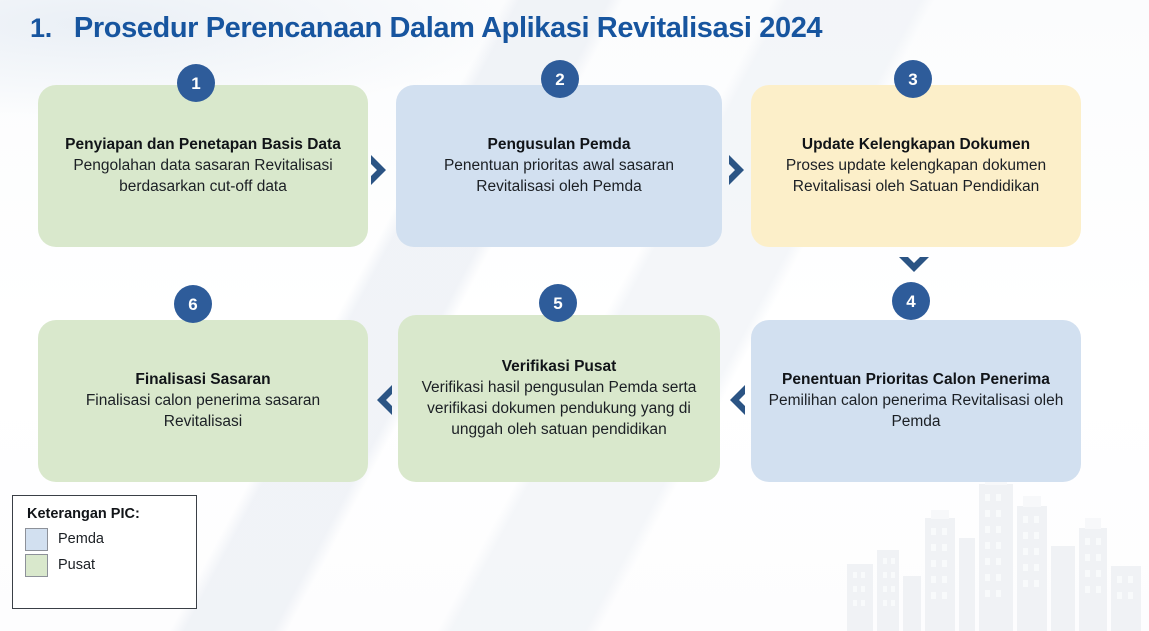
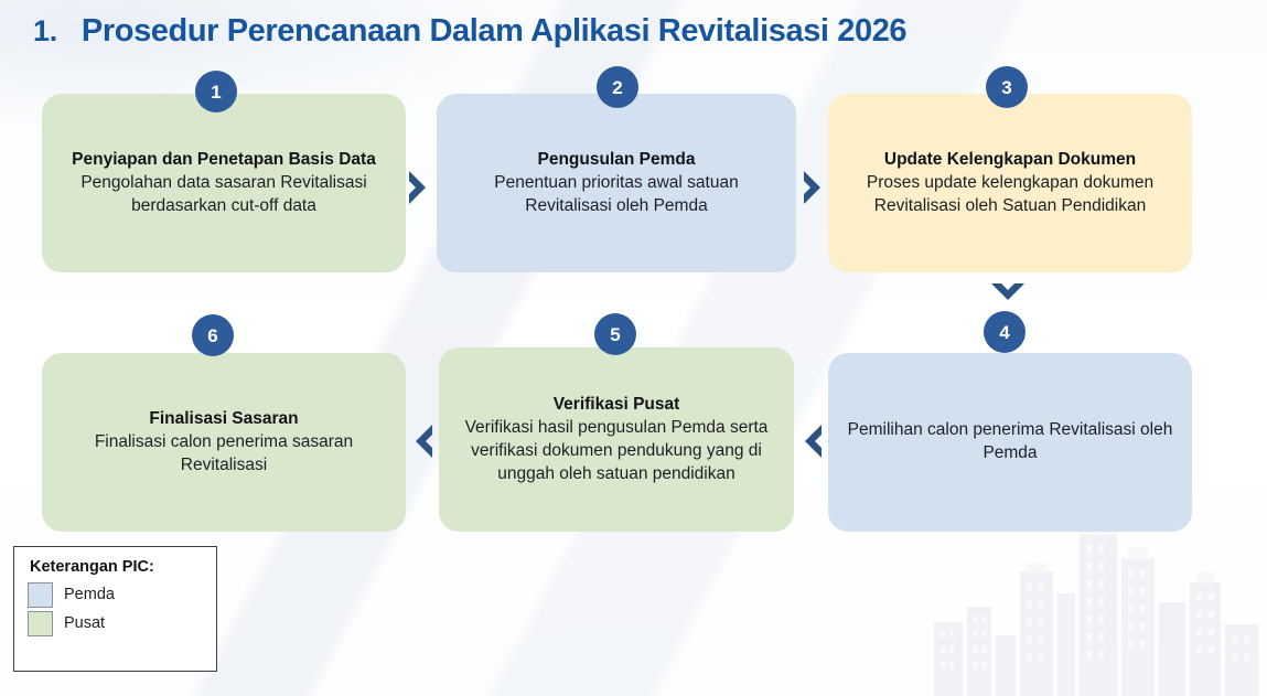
  1.
- Prosedur Perencanaan Dalam Aplikasi Revitalisasi 2024
+ Prosedur Perencanaan Dalam Aplikasi Revitalisasi 2026
  Penyiapan dan Penetapan Basis Data
  Pengolahan data sasaran Revitalisasi berdasarkan cut-off data
  Pengusulan Pemda
- Penentuan prioritas awal sasaran Revitalisasi oleh Pemda
+ Penentuan prioritas awal satuan Revitalisasi oleh Pemda
  Update Kelengkapan Dokumen
  Proses update kelengkapan dokumen Revitalisasi oleh Satuan Pendidikan
- Penentuan Prioritas Calon Penerima
  Pemilihan calon penerima Revitalisasi oleh Pemda
  Verifikasi Pusat
  Verifikasi hasil pengusulan Pemda serta verifikasi dokumen pendukung yang di unggah oleh satuan pendidikan
  Finalisasi Sasaran
  Finalisasi calon penerima sasaran Revitalisasi
  1
  2
  3
  4
  5
  6
  Keterangan PIC:
  Pemda
  Pusat
